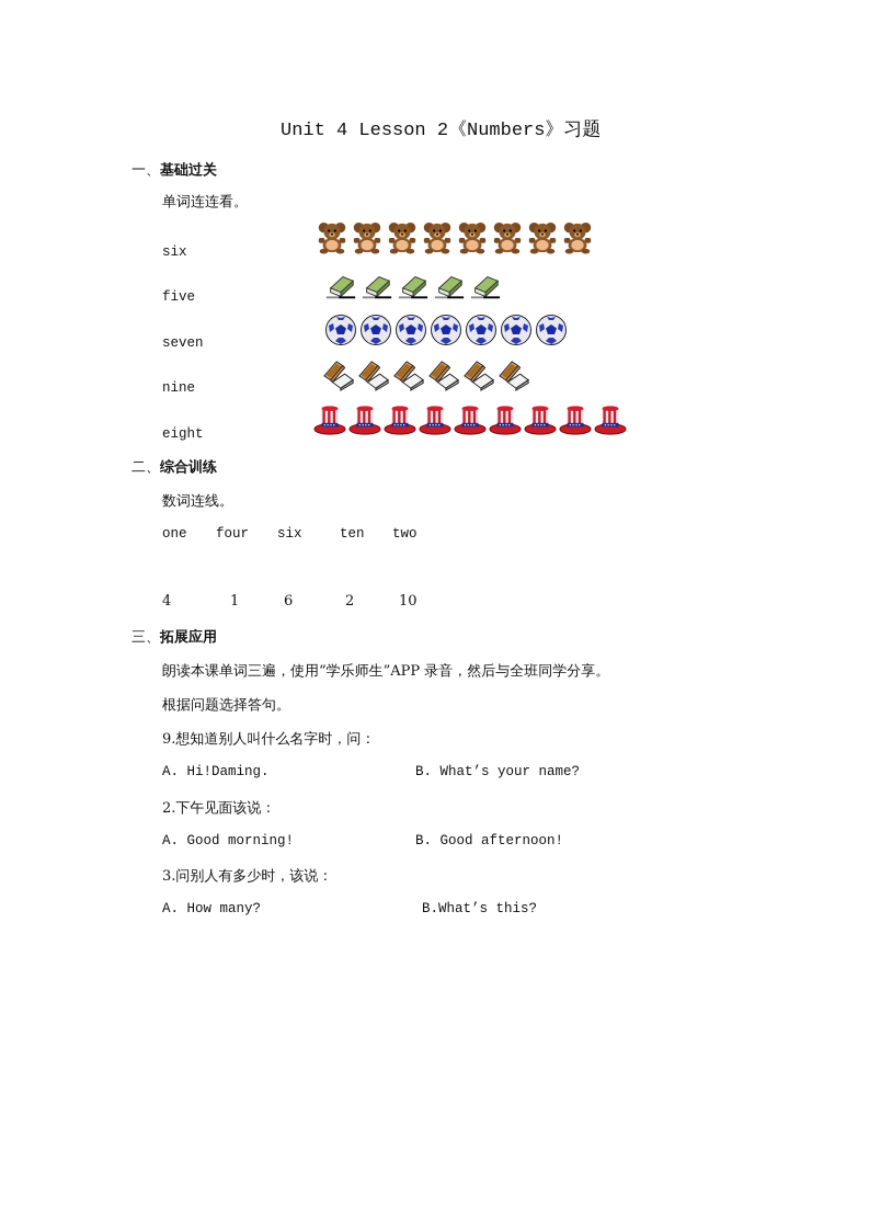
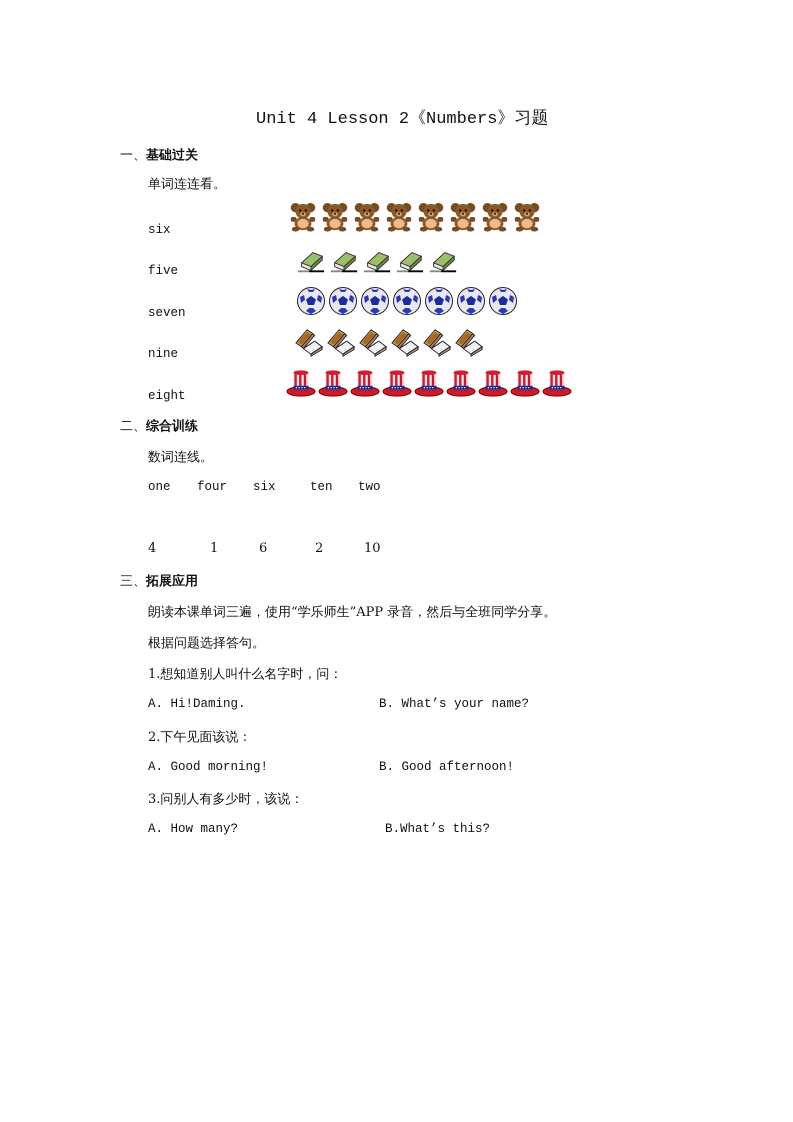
  Unit 4 Lesson 2《Numbers》习题
  一、基础过关
  单词连连看。
  six
  five
  seven
  nine
  eight
  二、综合训练
  数词连线。
  one
  four
  six
  ten
  two
  4
  1
  6
  2
  10
  三、拓展应用
  朗读本课单词三遍，使用“学乐师生”APP 录音，然后与全班同学分享。
  根据问题选择答句。
- 9.想知道别人叫什么名字时，问：
+ 1.想知道别人叫什么名字时，问：
  A. Hi!Daming.
  B. What’s your name?
  2.下午见面该说：
  A. Good morning!
  B. Good afternoon!
  3.问别人有多少时，该说：
  A. How many?
  B.What’s this?
